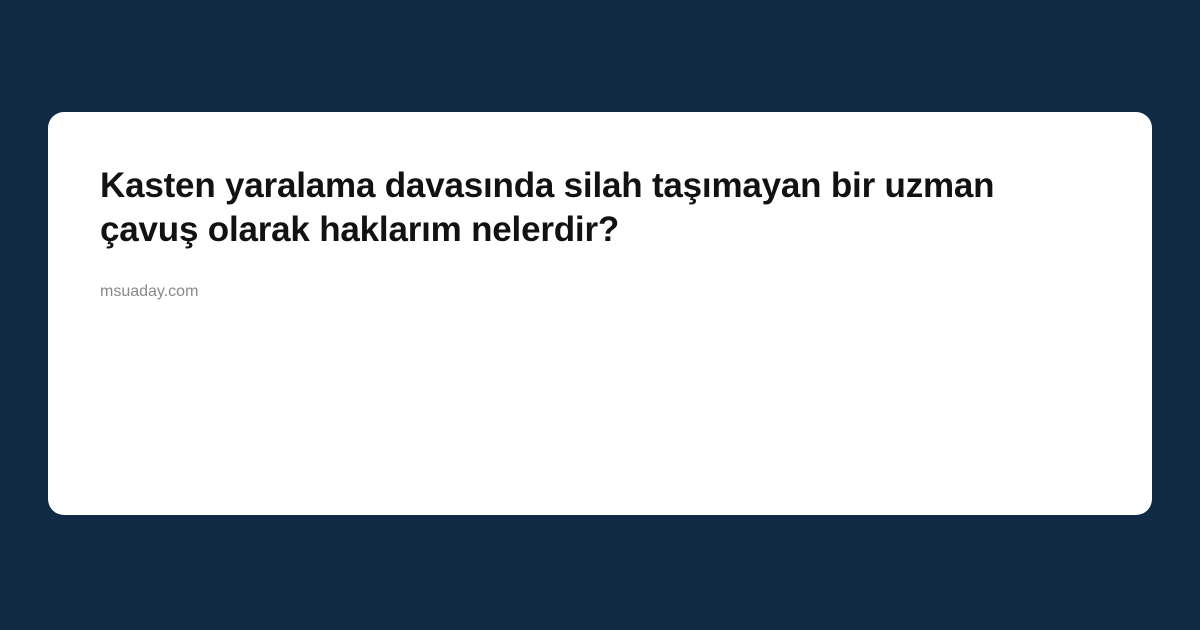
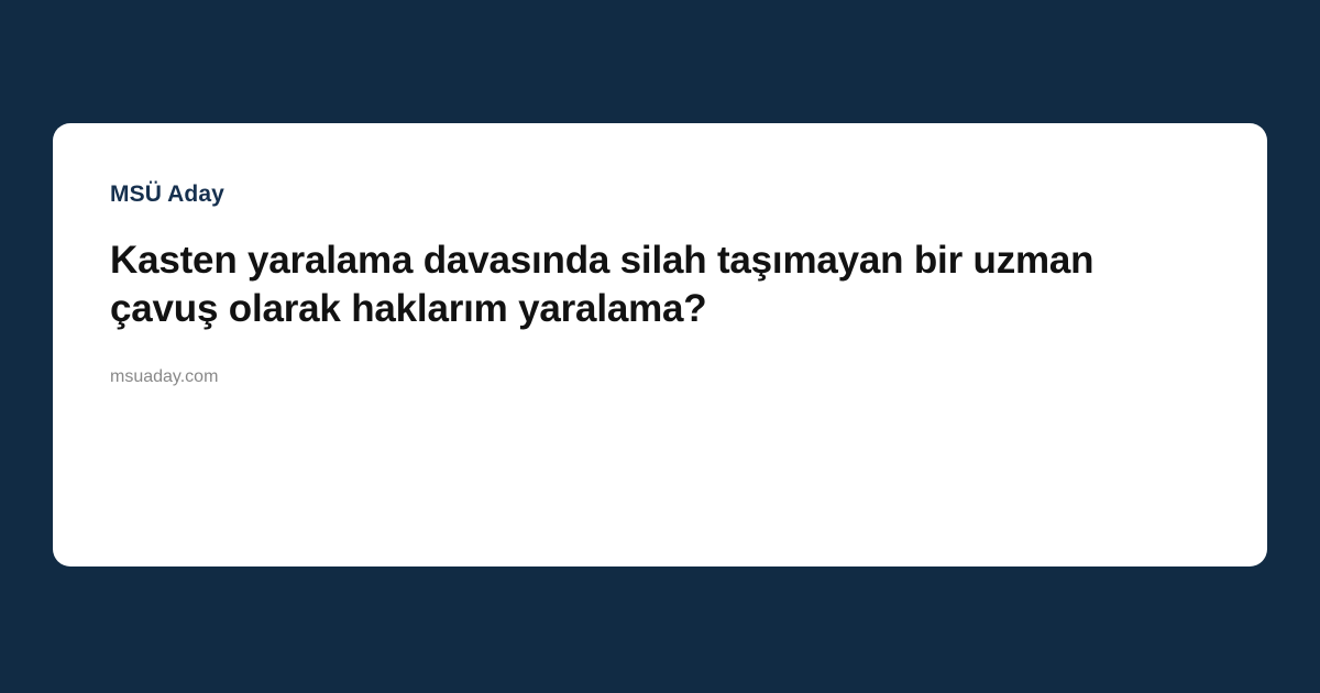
+ MSÜ Aday
- Kasten yaralama davasında silah taşımayan bir uzman çavuş olarak haklarım nelerdir?
+ Kasten yaralama davasında silah taşımayan bir uzman çavuş olarak haklarım yaralama?
  msuaday.com
